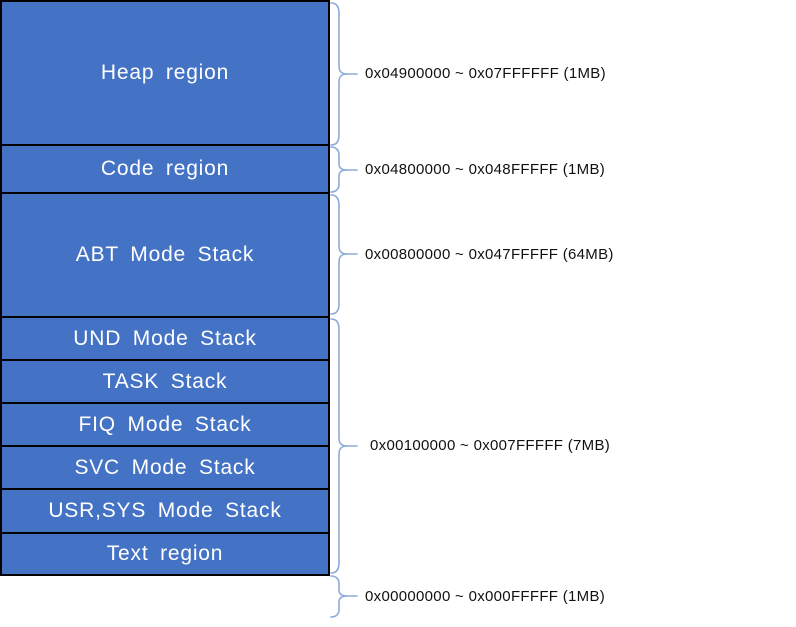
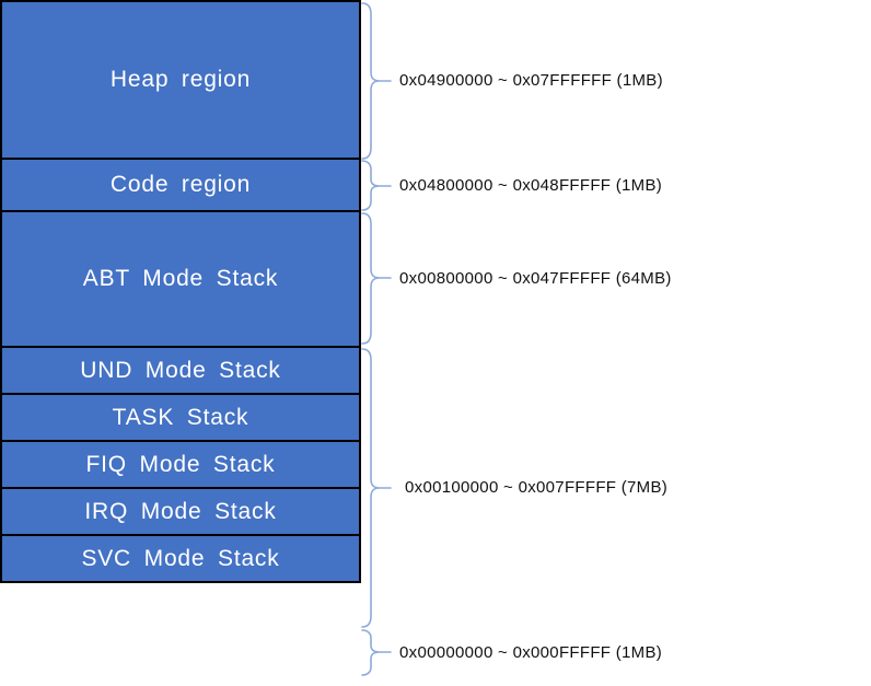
  Heap region
  Code region
  ABT Mode Stack
  UND Mode Stack
  TASK Stack
  FIQ Mode Stack
+ IRQ Mode Stack
  SVC Mode Stack
- USR,SYS Mode Stack
- Text region
  0x04900000 ~ 0x07FFFFFF (1MB)
  0x04800000 ~ 0x048FFFFF (1MB)
  0x00800000 ~ 0x047FFFFF (64MB)
  0x00100000 ~ 0x007FFFFF (7MB)
  0x00000000 ~ 0x000FFFFF (1MB)
